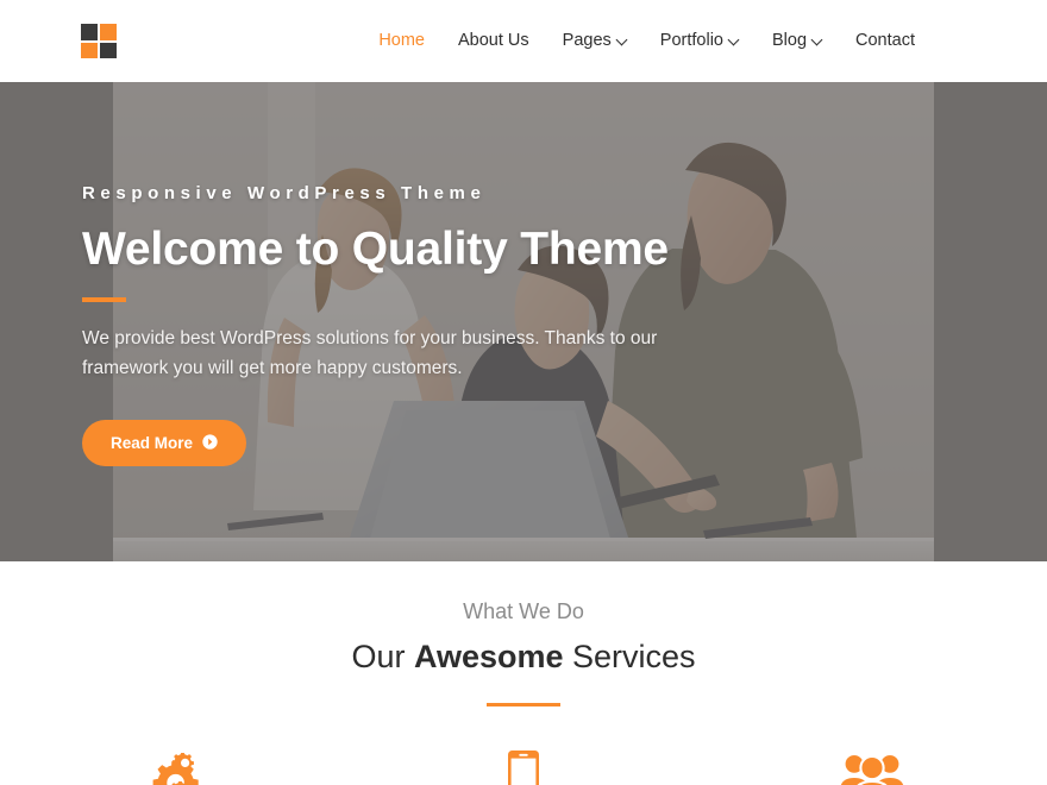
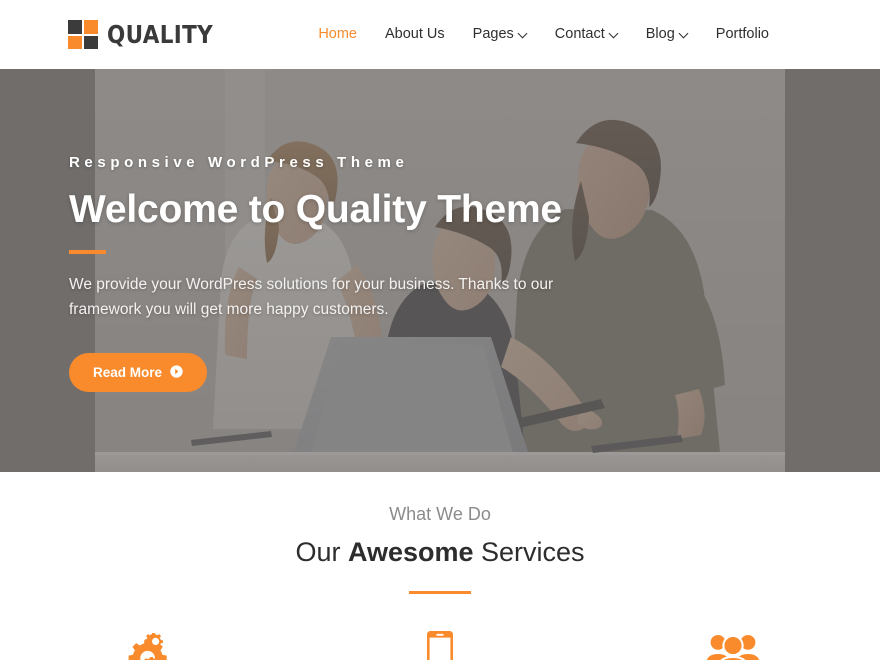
+ QUALITY
  Home
  About Us
  Pages
- Portfolio
+ Contact
  Blog
- Contact
+ Portfolio
  Responsive WordPress Theme
  Welcome to Quality Theme
- We provide best WordPress solutions for your business. Thanks to our framework you will get more happy customers.
+ We provide your WordPress solutions for your business. Thanks to our framework you will get more happy customers.
  Read More
  What We Do
  Our Awesome Services
